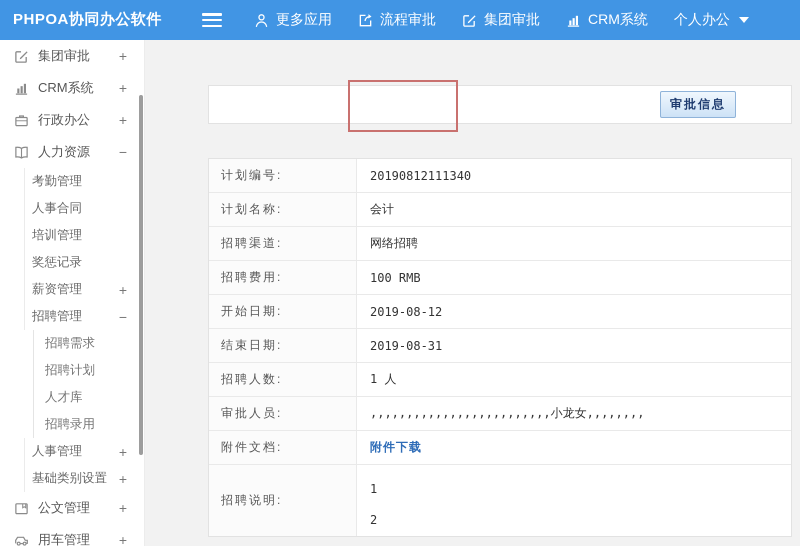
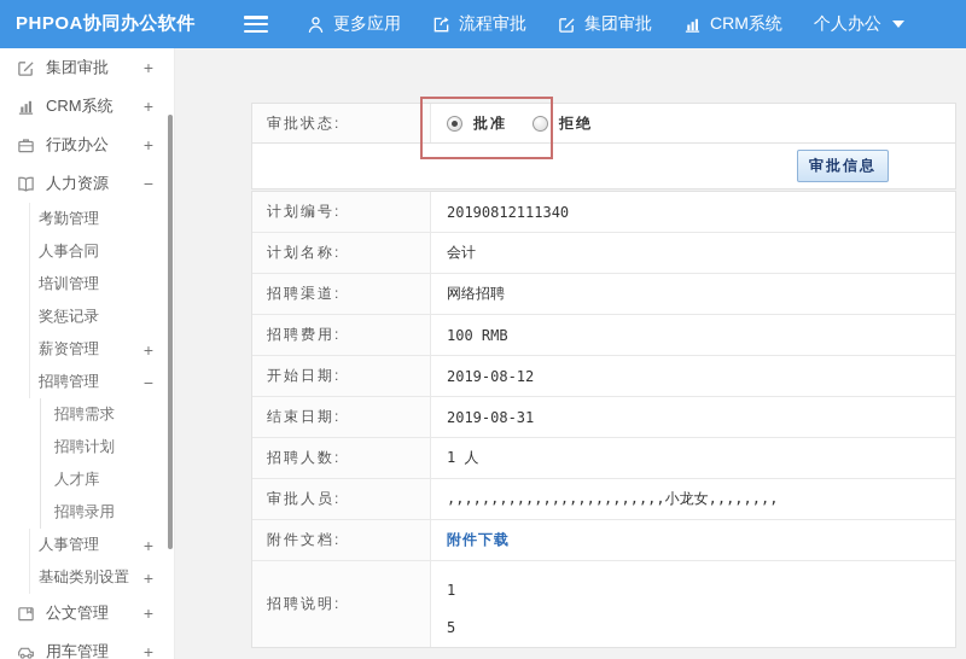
  PHPOA协同办公软件
  更多应用
  流程审批
  集团审批
  CRM系统
  个人办公
  集团审批
  +
  CRM系统
  +
  行政办公
  +
  人力资源
  −
  考勤管理
  人事合同
  培训管理
  奖惩记录
  薪资管理
  +
  招聘管理
  −
  招聘需求
  招聘计划
  人才库
  招聘录用
  人事管理
  +
  基础类别设置
  +
  公文管理
  +
  用车管理
  +
+ 审批状态:
+ 批准
+ 拒绝
  审批信息
  计划编号:
  20190812111340
  计划名称:
  会计
  招聘渠道:
  网络招聘
  招聘费用:
  100 RMB
  开始日期:
  2019-08-12
  结束日期:
  2019-08-31
  招聘人数:
  1 人
  审批人员:
  ,,,,,,,,,,,,,,,,,,,,,,,,,小龙女,,,,,,,,
  附件文档:
  附件下载
  招聘说明:
  1
- 2
+ 5
